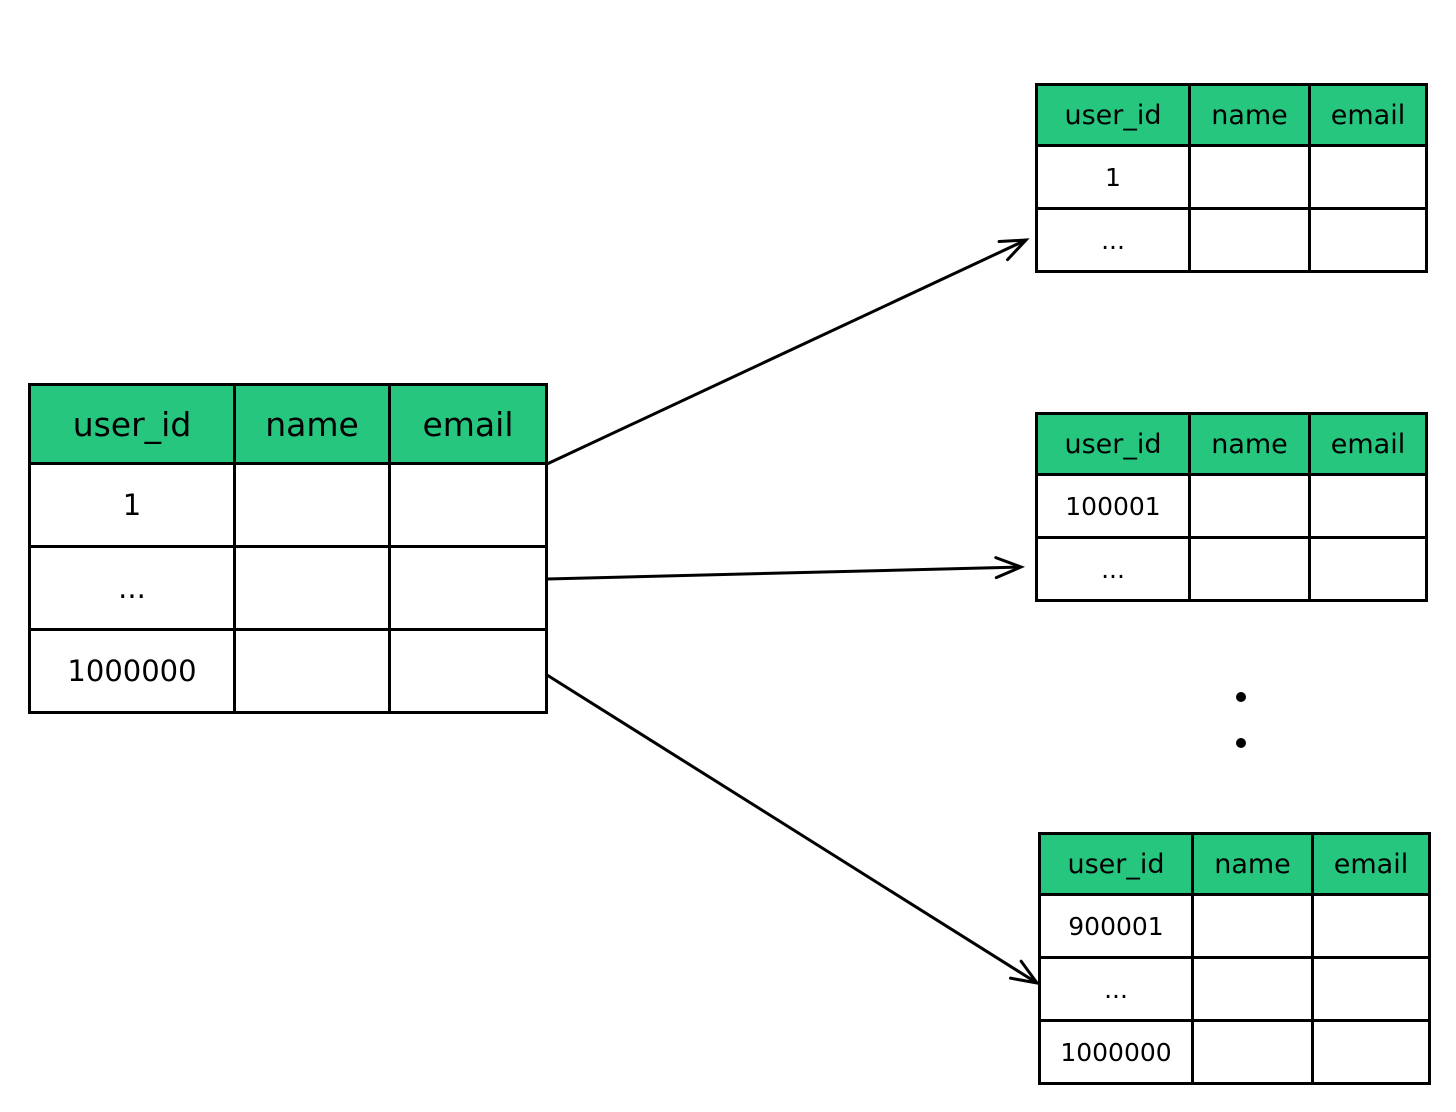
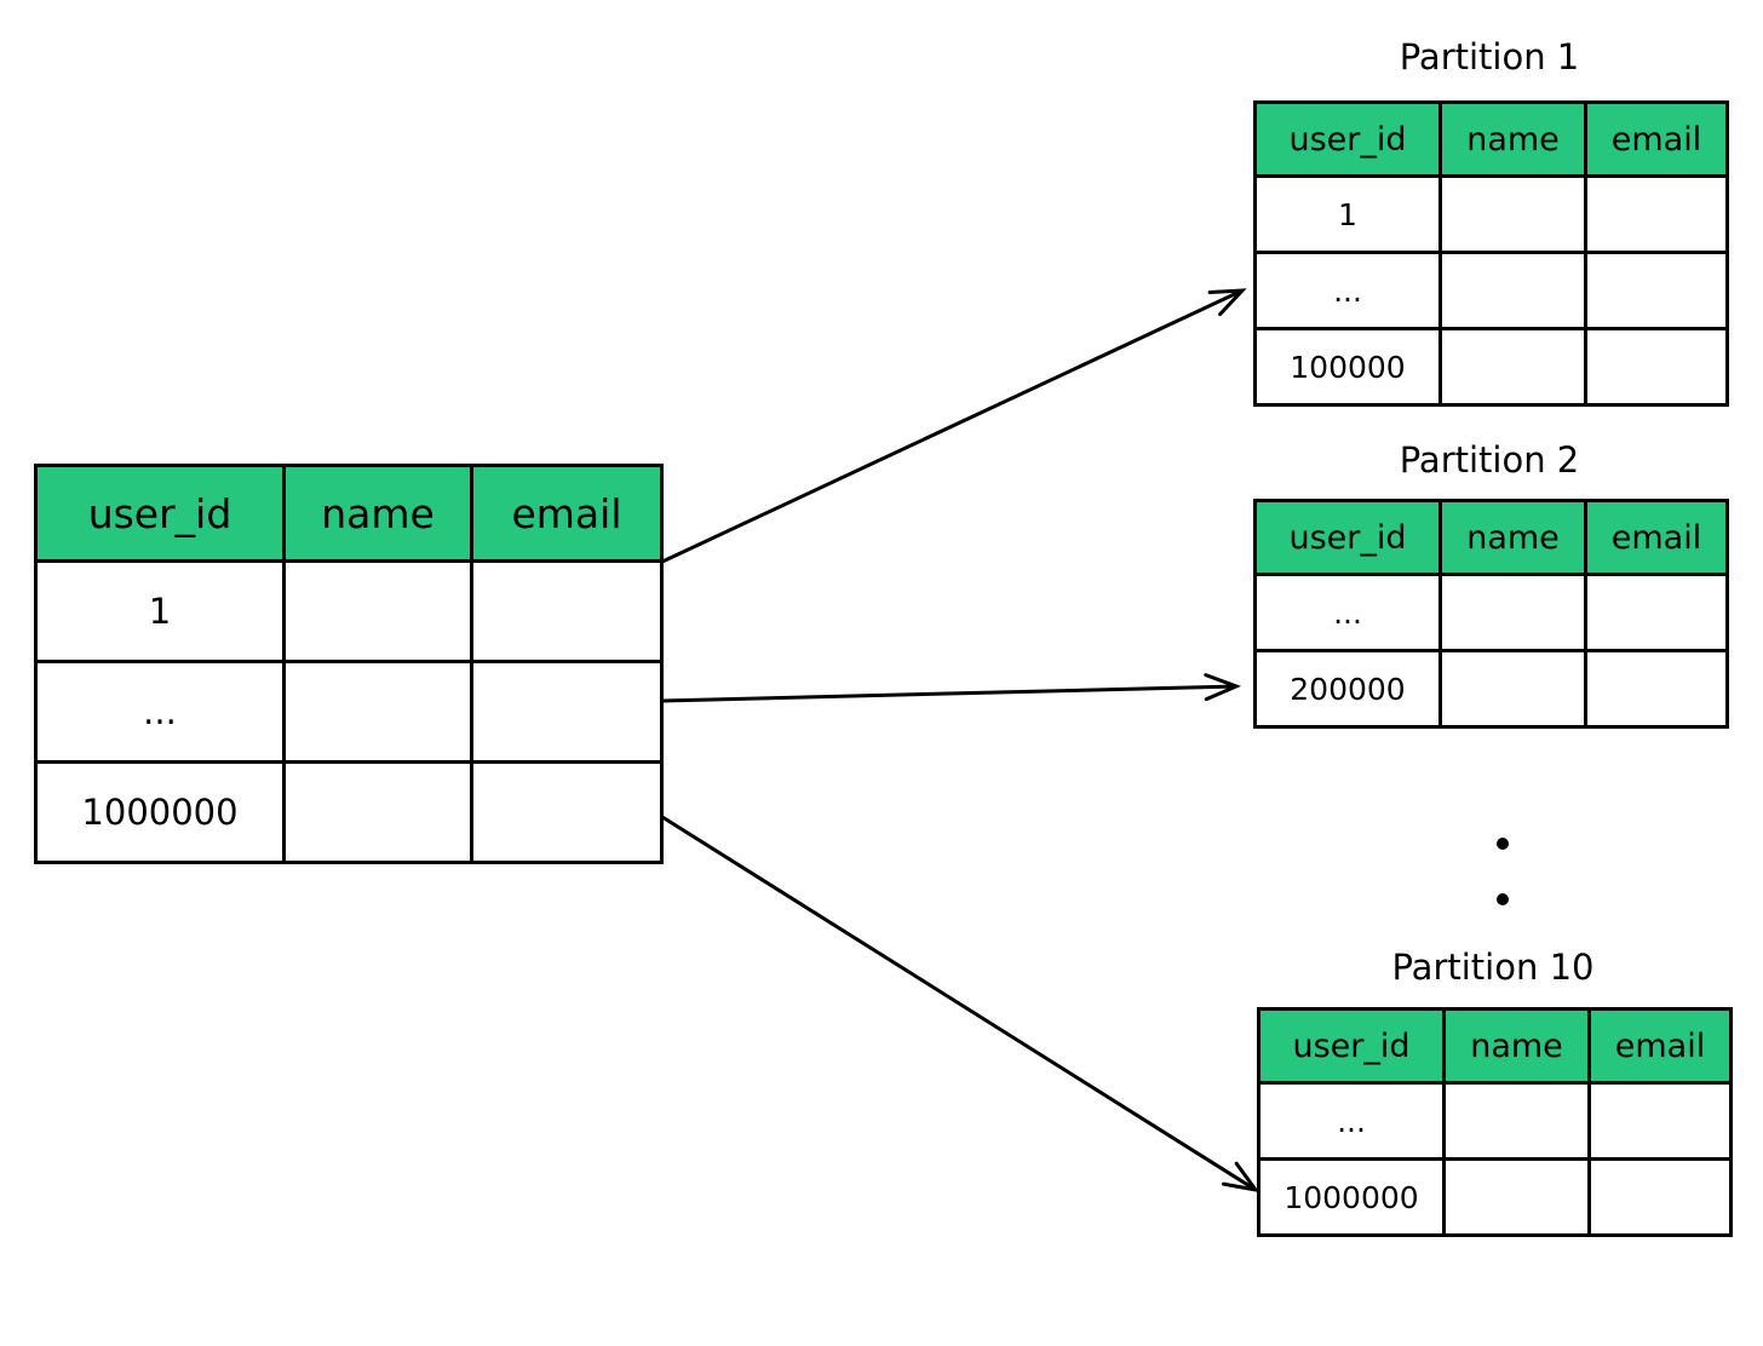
  user_id	name	email
  1
  ...
  1000000
+ Partition 1
  user_id	name	email
  1
  ...
+ 100000
+ Partition 2
  user_id	name	email
- 100001
  ...
+ 200000
+ Partition 10
  user_id	name	email
- 900001
  ...
  1000000
